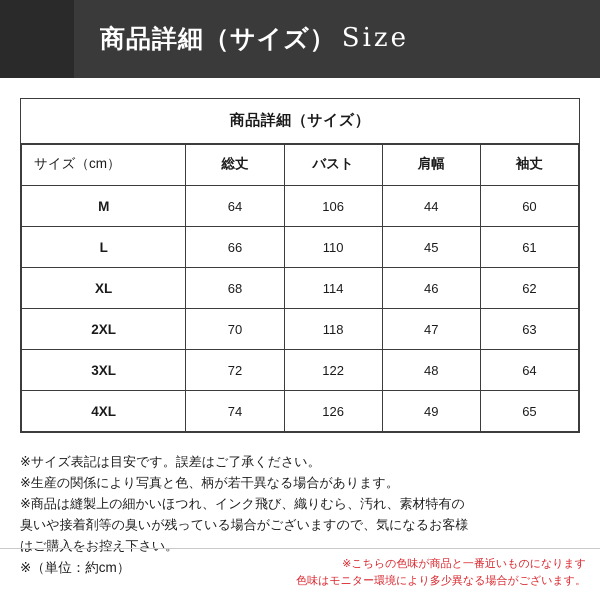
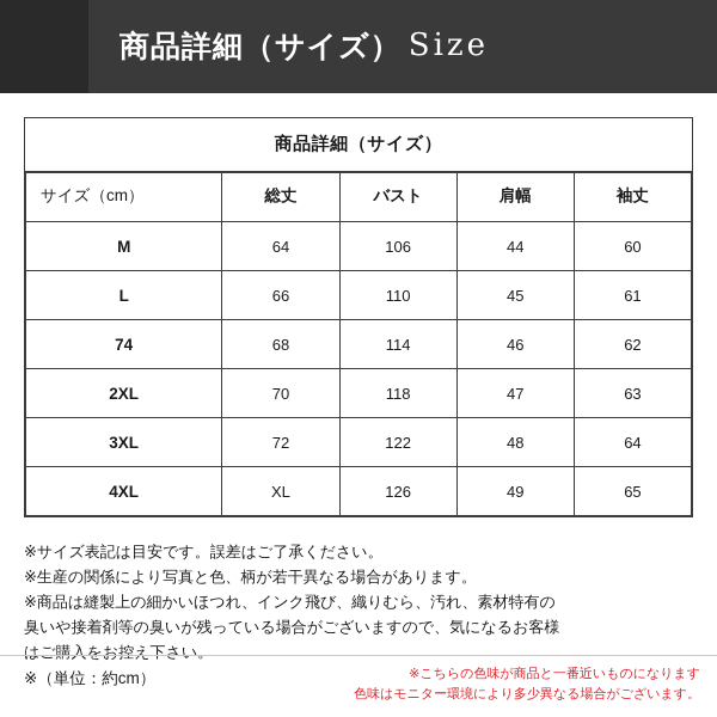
  商品詳細（サイズ）
  Size
  商品詳細（サイズ）
  サイズ（cm）	総丈	バスト	肩幅	袖丈
  M	64	106	44	60
  L	66	110	45	61
- XL	68	114	46	62
+ 74	68	114	46	62
  2XL	70	118	47	63
  3XL	72	122	48	64
- 4XL	74	126	49	65
+ 4XL	XL	126	49	65
  ※サイズ表記は目安です。誤差はご了承ください。
  ※生産の関係により写真と色、柄が若干異なる場合があります。
  ※商品は縫製上の細かいほつれ、インク飛び、織りむら、汚れ、素材特有の
  臭いや接着剤等の臭いが残っている場合がございますので、気になるお客様
  はご購入をお控え下さい。
  ※（単位：約cm）
  ※こちらの色味が商品と一番近いものになります
  色味はモニター環境により多少異なる場合がございます。
